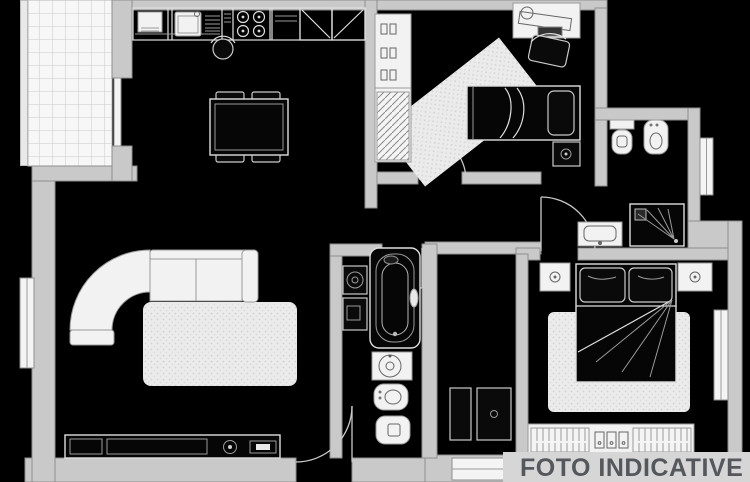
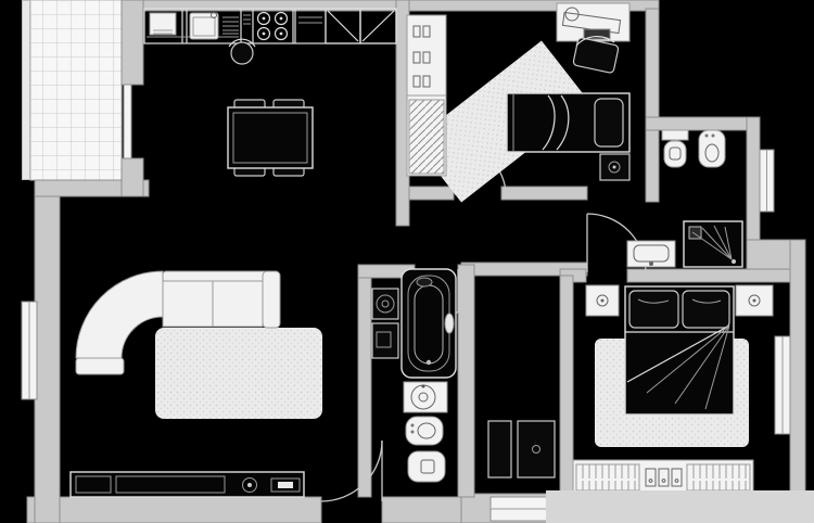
- FOTO INDICATIVE
